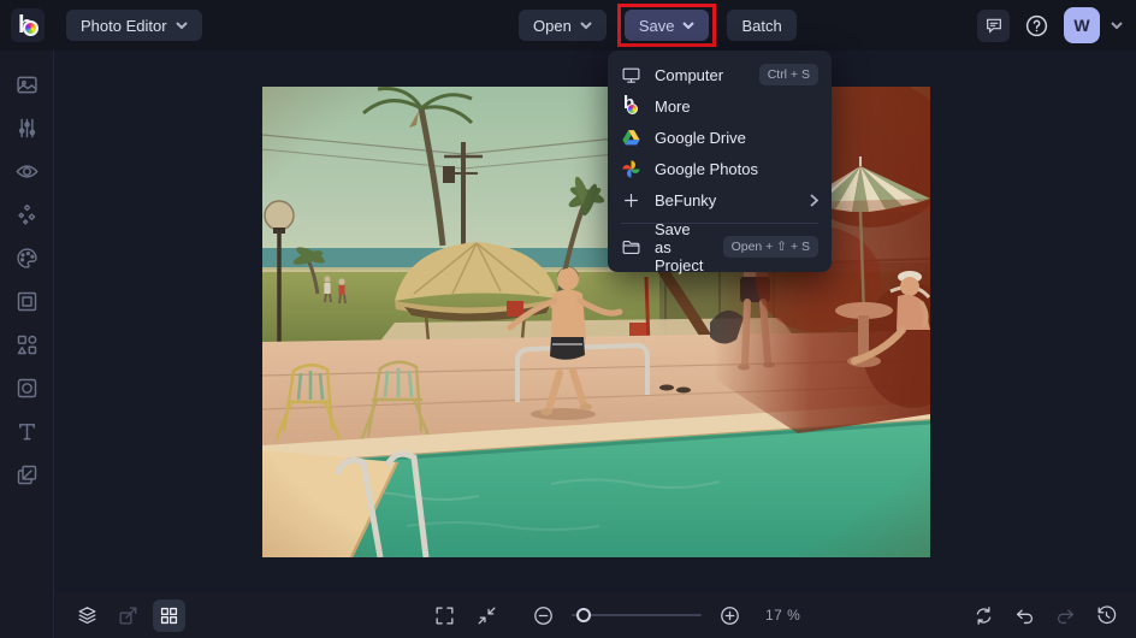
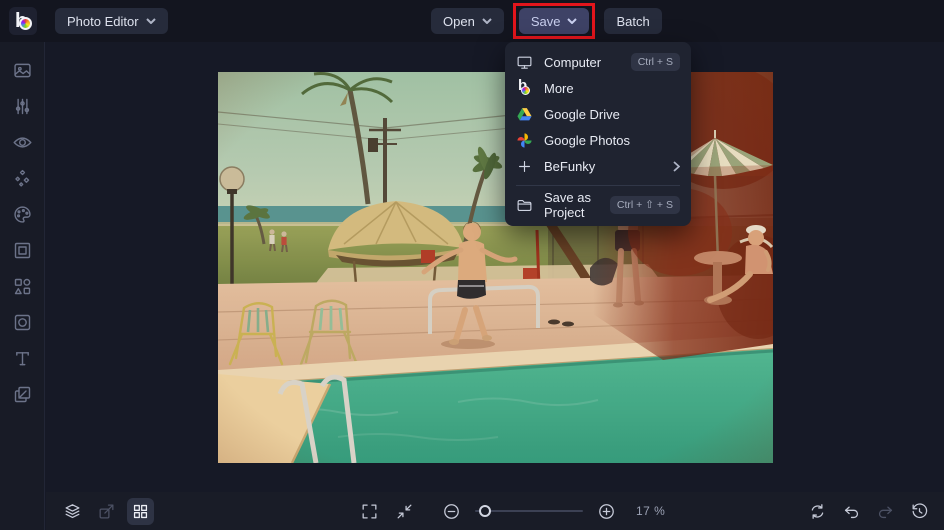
  Photo Editor
  Open
  Save
  Batch
- W
  Computer
  Ctrl + S
  b
  More
  Google Drive
  Google Photos
  BeFunky
  Save as Project
- Open + ⇧ + S
+ Ctrl + ⇧ + S
  17 %
